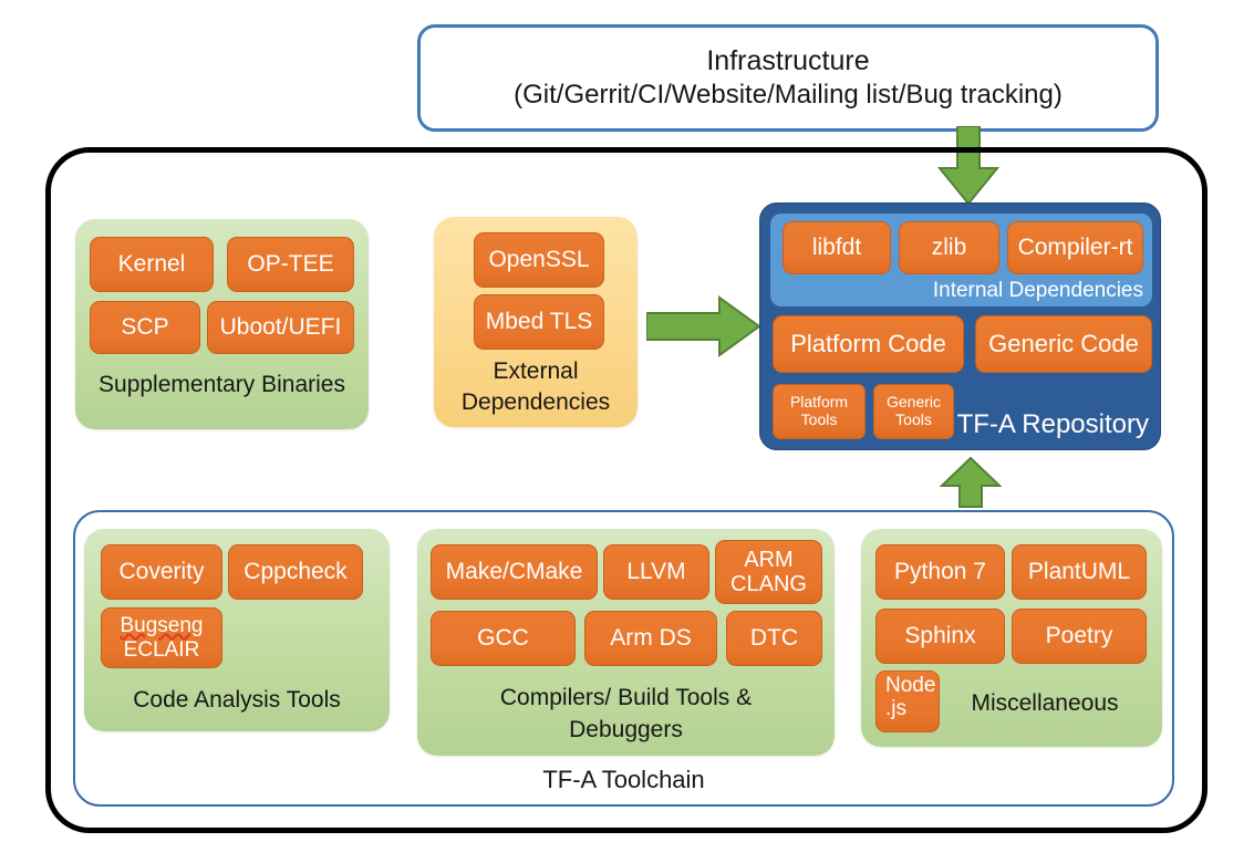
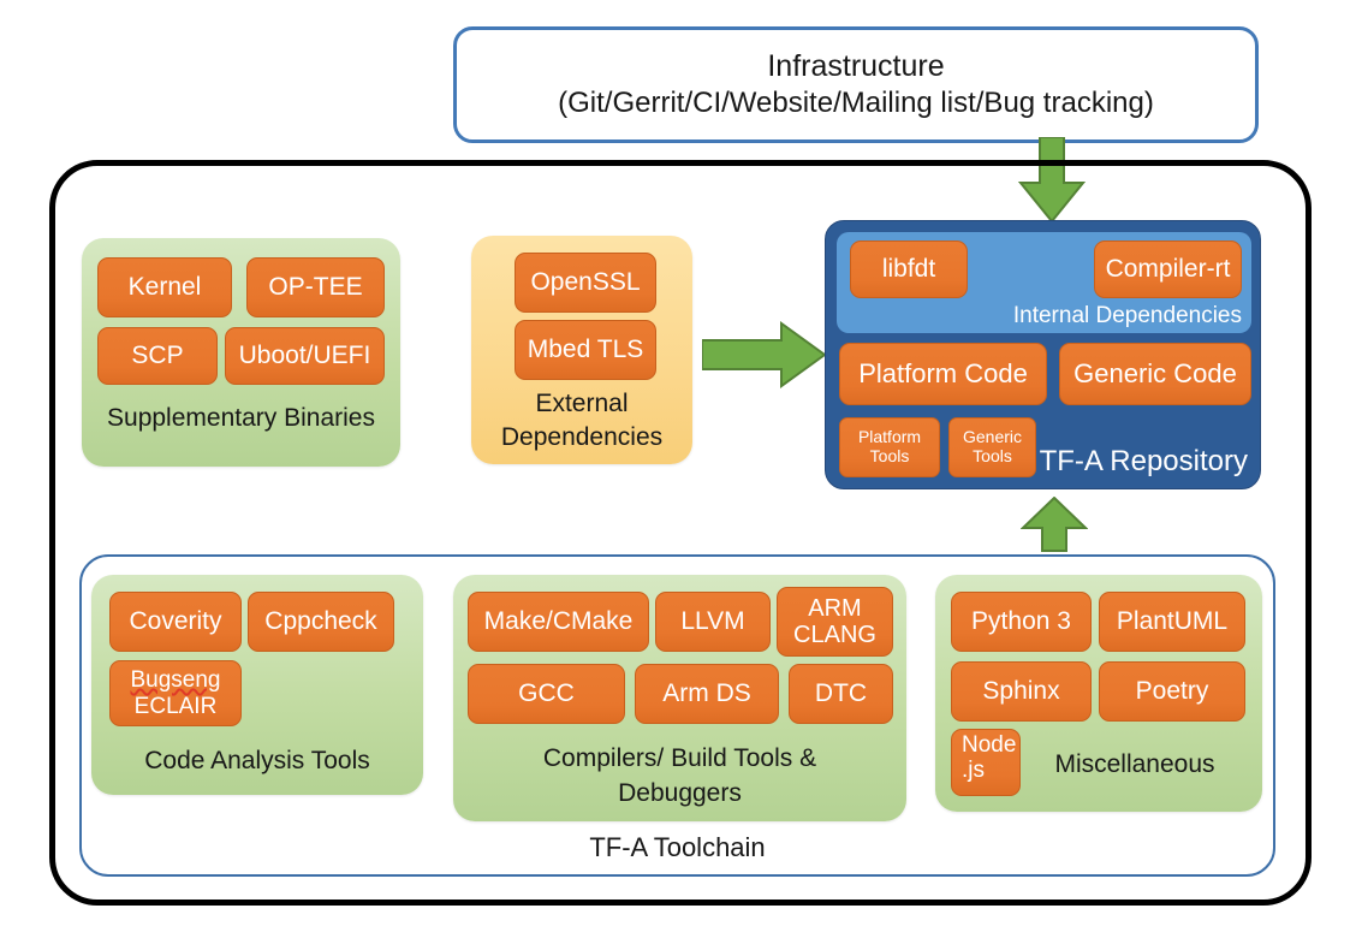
  Infrastructure
  (Git/Gerrit/CI/Website/Mailing list/Bug tracking)
  Kernel
  OP-TEE
  SCP
  Uboot/UEFI
  Supplementary Binaries
  OpenSSL
  Mbed TLS
  External
  Dependencies
  libfdt
- zlib
  Compiler-rt
  Internal Dependencies
  Platform Code
  Generic Code
  Platform
  Tools
  Generic
  Tools
  TF-A Repository
  TF-A Toolchain
  Coverity
  Cppcheck
  Bugseng
  ECLAIR
  Code Analysis Tools
  Make/CMake
  LLVM
  ARM
  CLANG
  GCC
  Arm DS
  DTC
  Compilers/ Build Tools &
  Debuggers
- Python 7
+ Python 3
  PlantUML
  Sphinx
  Poetry
  Node
  .js
  Miscellaneous
